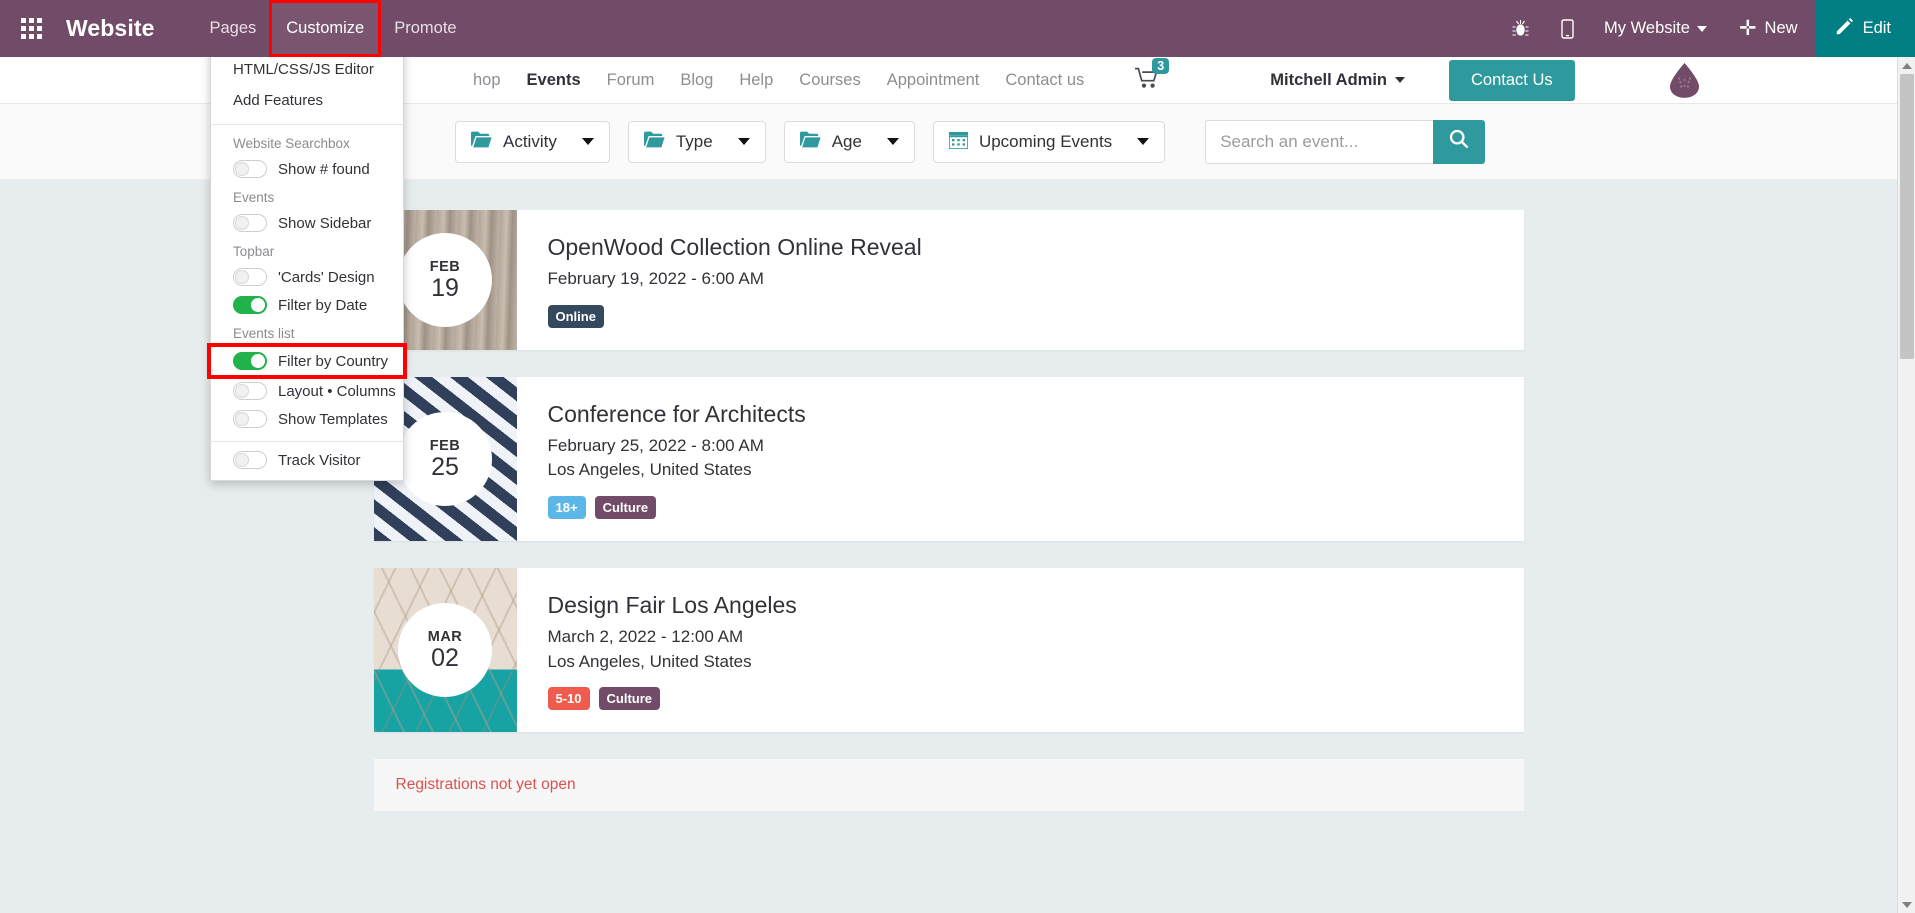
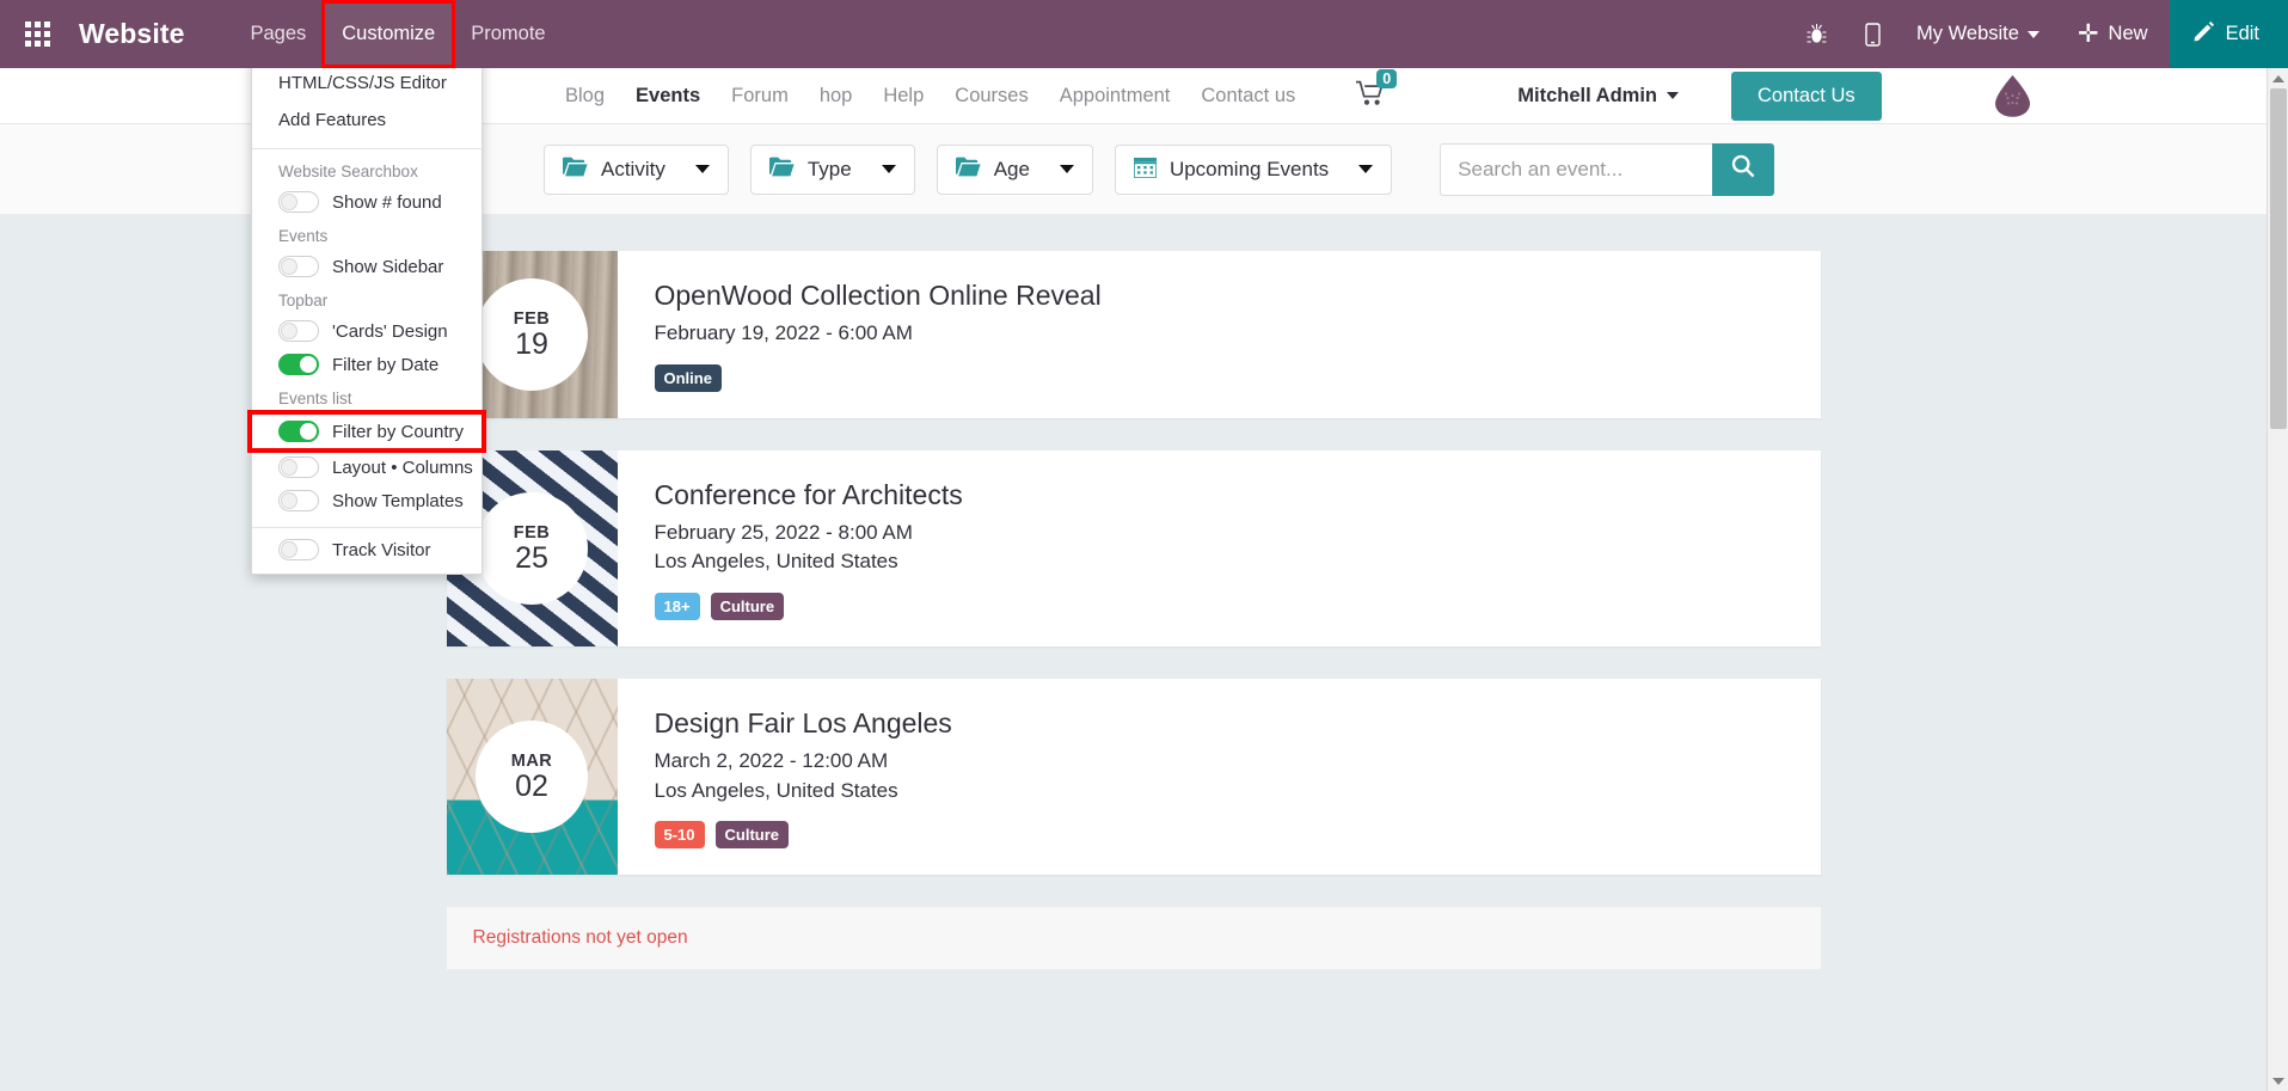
  Website
  Pages
  Customize
  Promote
  My Website
  ✛
  New
  Edit
- hop
+ Blog
  Events
  Forum
- Blog
+ hop
  Help
  Courses
  Appointment
  Contact us
- 3
+ 0
  Mitchell Admin
  Contact Us
  Activity
  Type
  Age
  Upcoming Events
  Search an event...
  FEB
  19
  OpenWood Collection Online Reveal
  February 19, 2022 - 6:00 AM
  Online
  FEB
  25
  Conference for Architects
  February 25, 2022 - 8:00 AM
  Los Angeles, United States
  18+
  Culture
  MAR
  02
  Design Fair Los Angeles
  March 2, 2022 - 12:00 AM
  Los Angeles, United States
  5-10
  Culture
  Registrations not yet open
  HTML/CSS/JS Editor
  Add Features
  Website Searchbox
  Show # found
  Events
  Show Sidebar
  Topbar
  'Cards' Design
  Filter by Date
  Events list
  Filter by Country
  Layout • Columns
  Show Templates
  Track Visitor
